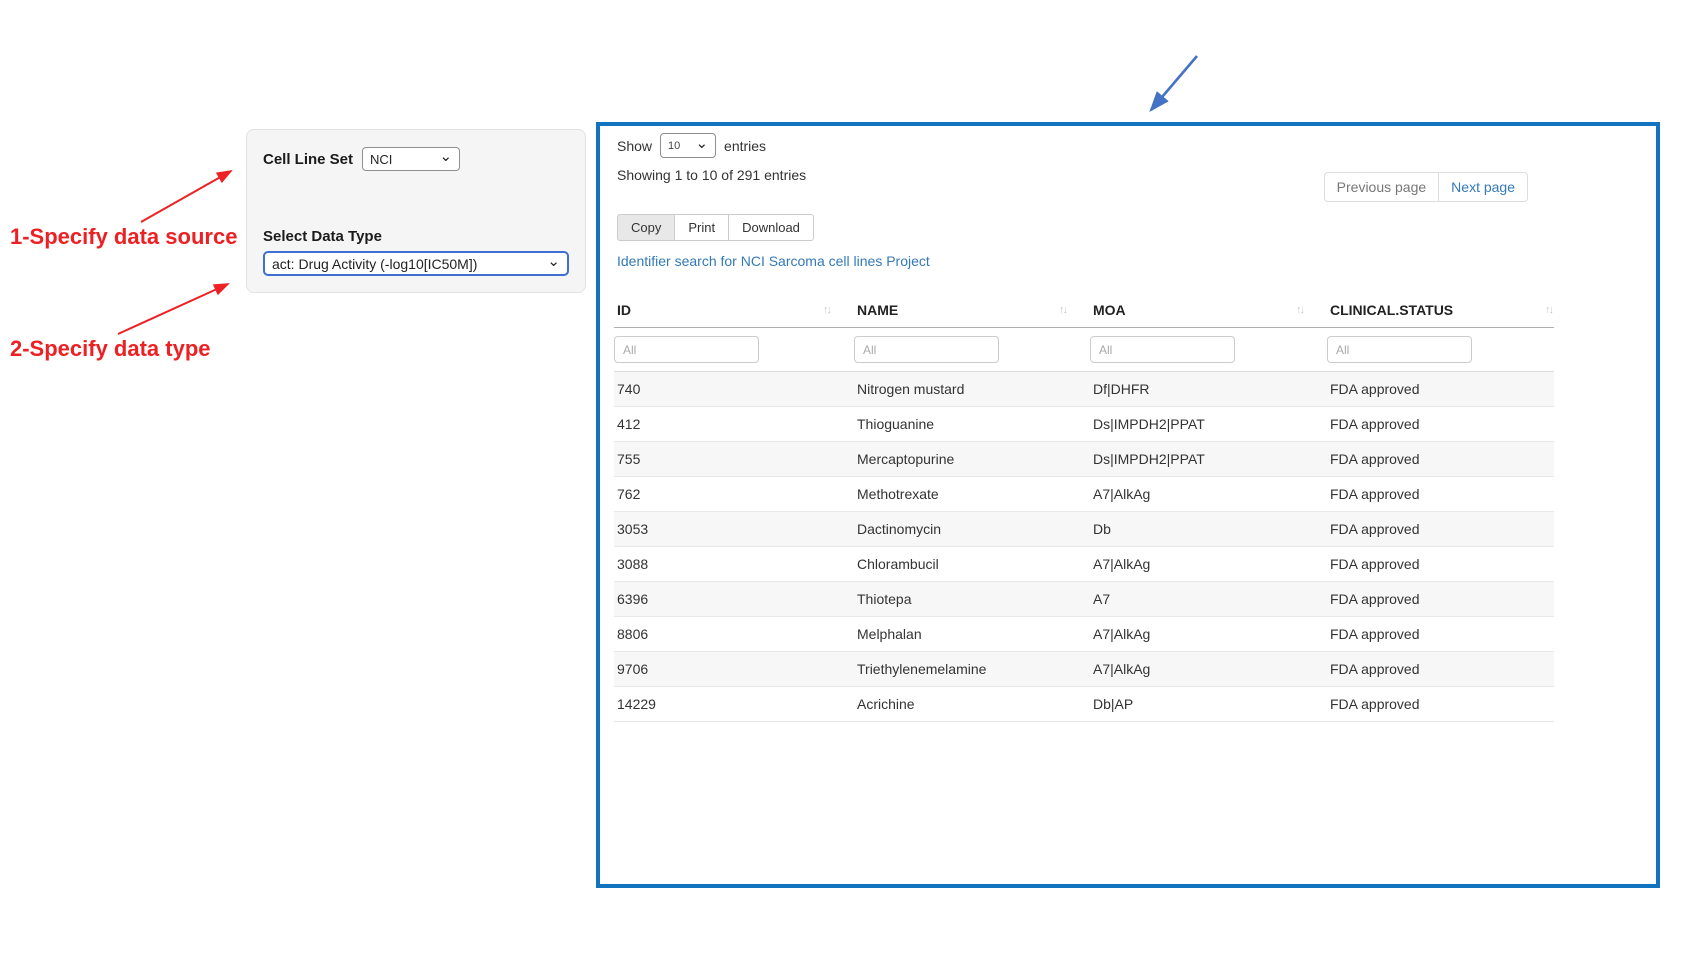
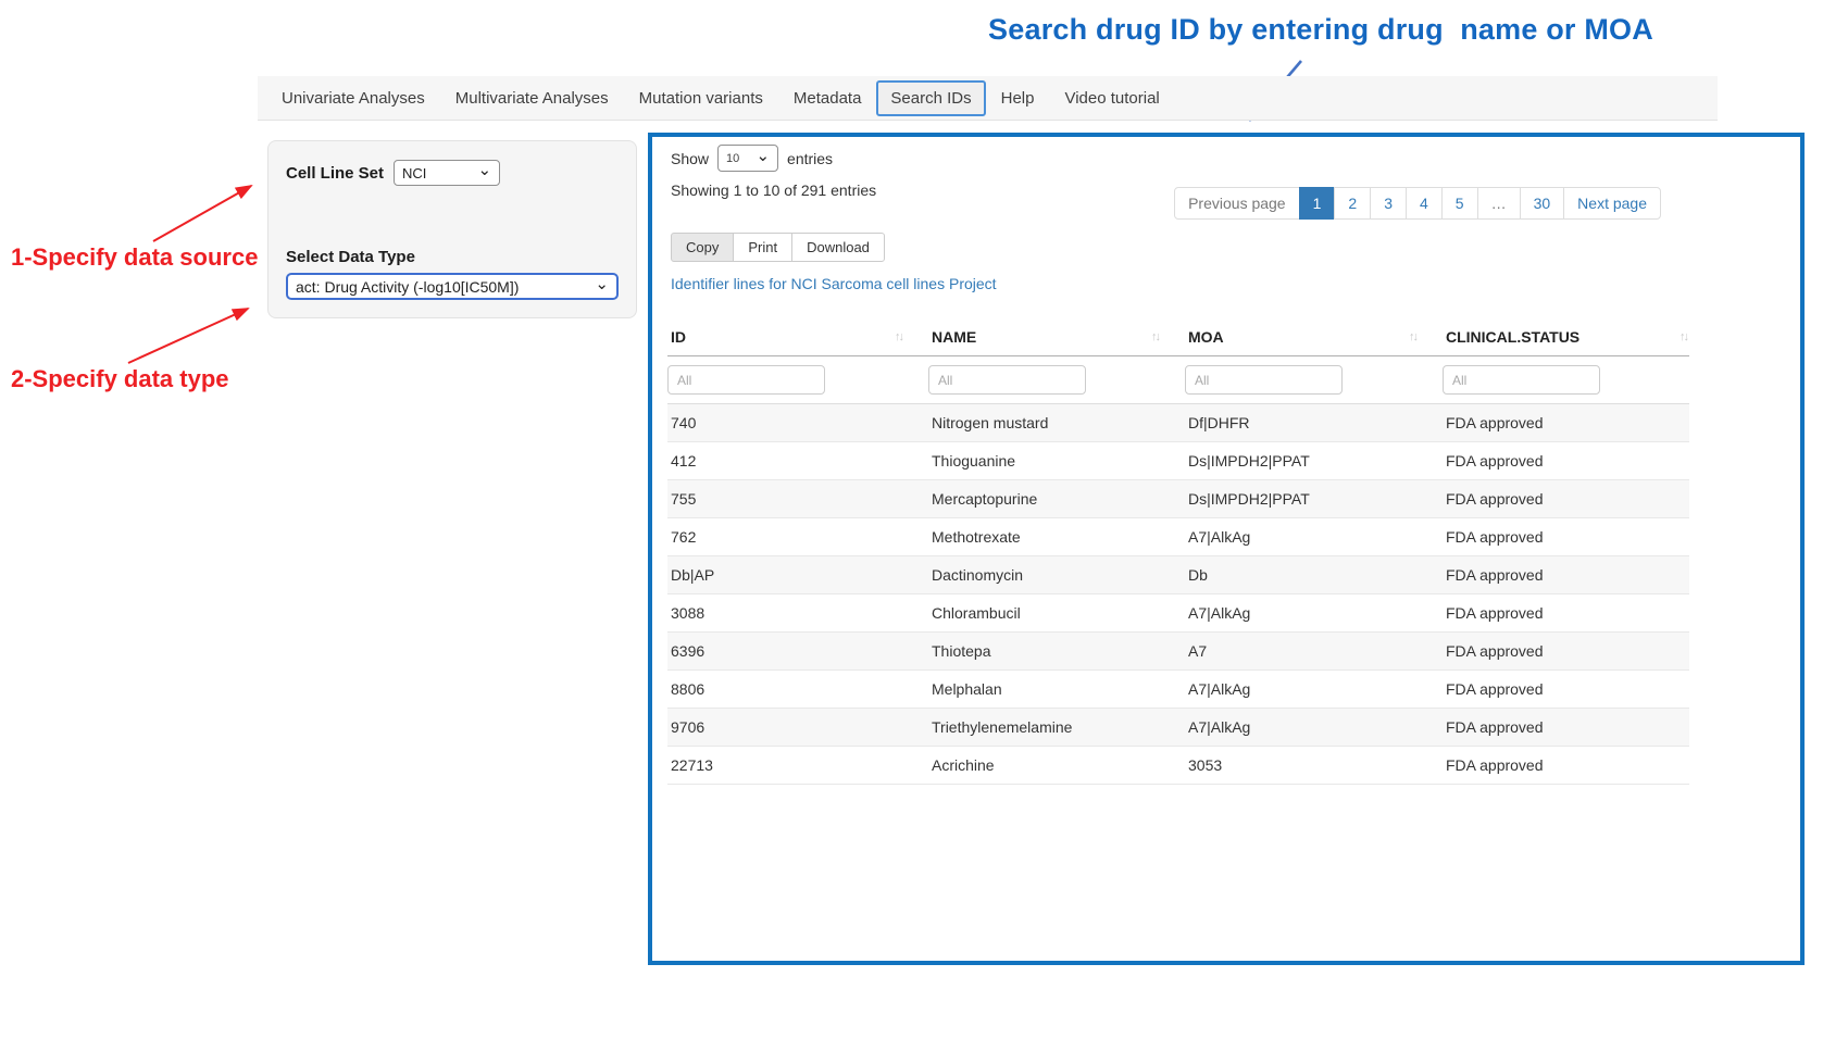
+ Search drug ID by entering drug name or MOA
  1-Specify data source
  2-Specify data type
+ Univariate Analyses
+ Multivariate Analyses
+ Mutation variants
+ Metadata
+ Search IDs
+ Help
+ Video tutorial
  Cell Line Set
  NCI
  ⌄
  Select Data Type
  act: Drug Activity (-log10[IC50M])
  ⌄
  Show
  10
  ⌄
  entries
  Showing 1 to 10 of 291 entries
  Previous page
+ 1
+ 2
+ 3
+ 4
+ 5
+ …
+ 30
  Next page
  Copy
  Print
  Download
- Identifier search for NCI Sarcoma cell lines Project
+ Identifier lines for NCI Sarcoma cell lines Project
  ID
  ↑↓
  NAME
  ↑↓
  MOA
  ↑↓
  CLINICAL.STATUS
  ↑↓
  All
  All
  All
  All
  740
  Nitrogen mustard
  Df|DHFR
  FDA approved
  412
  Thioguanine
  Ds|IMPDH2|PPAT
  FDA approved
  755
  Mercaptopurine
  Ds|IMPDH2|PPAT
  FDA approved
  762
  Methotrexate
  A7|AlkAg
  FDA approved
- 3053
+ Db|AP
  Dactinomycin
  Db
  FDA approved
  3088
  Chlorambucil
  A7|AlkAg
  FDA approved
  6396
  Thiotepa
  A7
  FDA approved
  8806
  Melphalan
  A7|AlkAg
  FDA approved
  9706
  Triethylenemelamine
  A7|AlkAg
  FDA approved
- 14229
+ 22713
  Acrichine
- Db|AP
+ 3053
  FDA approved
